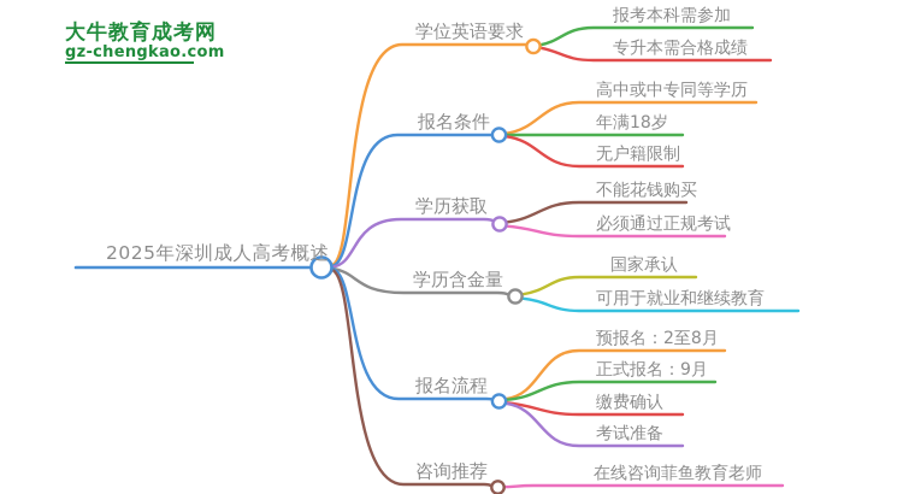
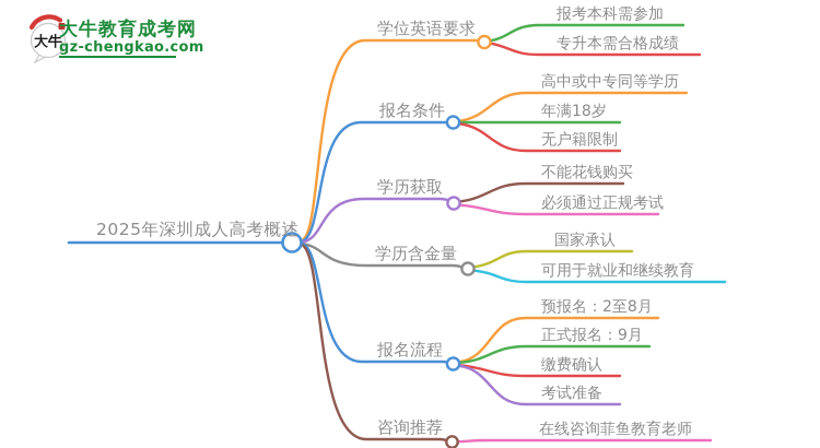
  2025年深圳成人高考概述
  学位英语要求
  报名条件
  学历获取
  学历含金量
  报名流程
  咨询推荐
  报考本科需参加
  专升本需合格成绩
  高中或中专同等学历
  年满18岁
  无户籍限制
  不能花钱购买
  必须通过正规考试
  国家承认
  可用于就业和继续教育
  预报名：2至8月
  正式报名：9月
  缴费确认
  考试准备
  在线咨询菲鱼教育老师
+ 大牛
  大牛教育成考网
  gz-chengkao.com
